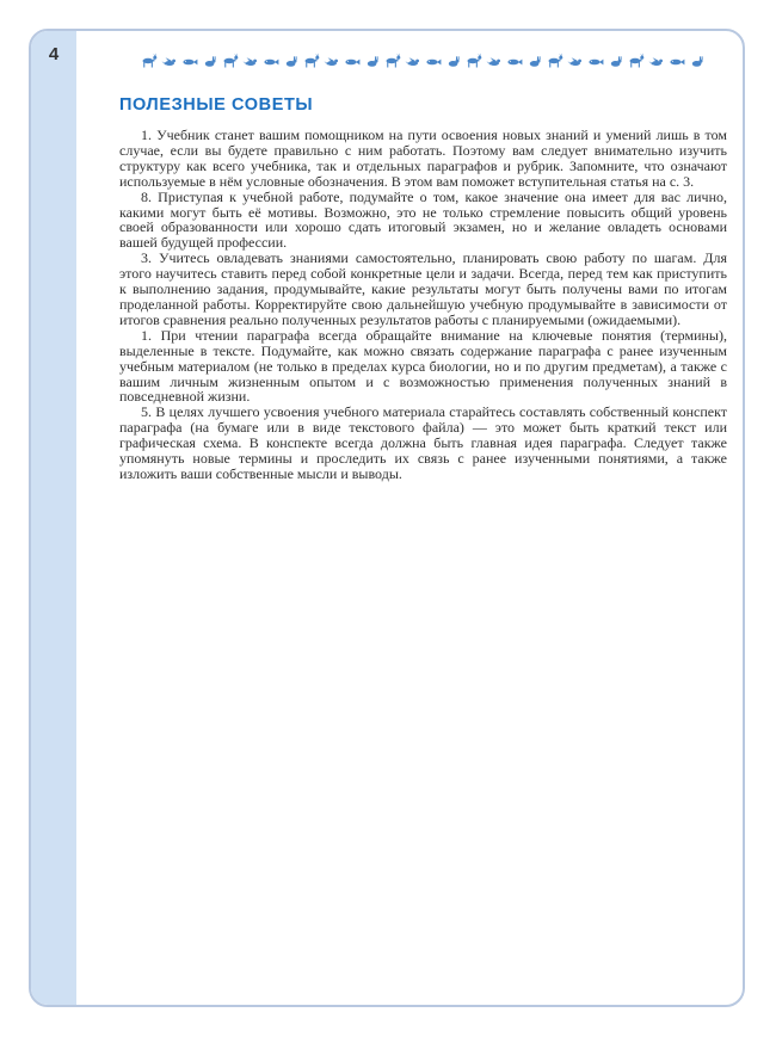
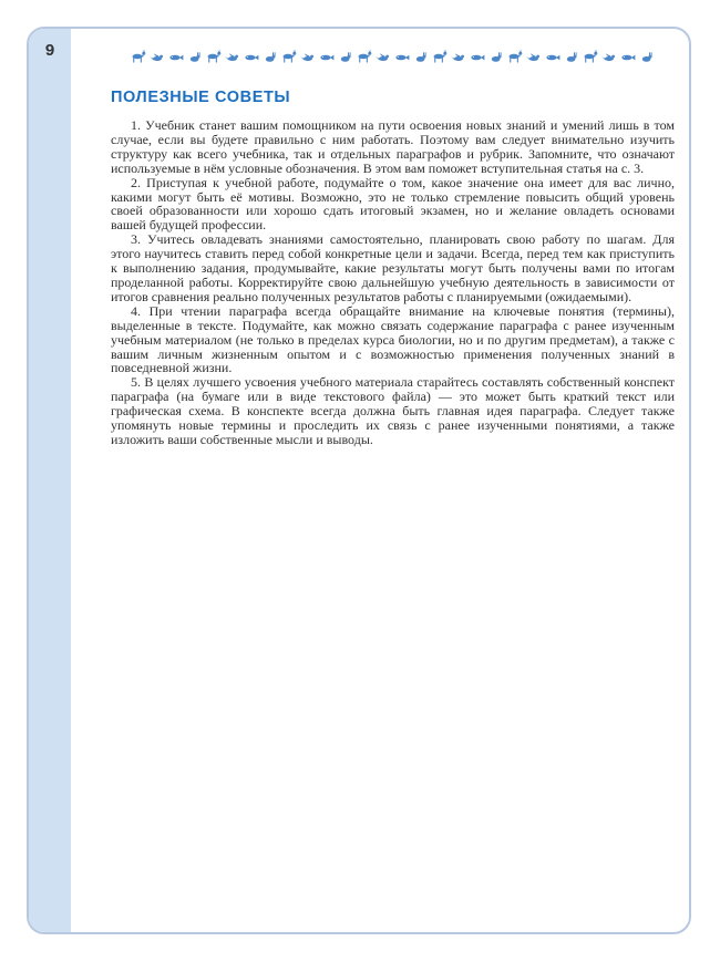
- 4
+ 9
  ПОЛЕЗНЫЕ СОВЕТЫ
  1. Учебник станет вашим помощником на пути освоения новых знаний и умений лишь в том случае, если вы будете правильно с ним работать. Поэтому вам следует внимательно изучить структуру как всего учебника, так и отдельных параграфов и рубрик. Запомните, что означают используемые в нём условные обозначения. В этом вам поможет вступительная статья на с. 3.
- 8. Приступая к учебной работе, подумайте о том, какое значение она имеет для вас лично, какими могут быть её мотивы. Возможно, это не только стремление повысить общий уровень своей образованности или хорошо сдать итоговый экзамен, но и желание овладеть основами вашей будущей профессии.
+ 2. Приступая к учебной работе, подумайте о том, какое значение она имеет для вас лично, какими могут быть её мотивы. Возможно, это не только стремление повысить общий уровень своей образованности или хорошо сдать итоговый экзамен, но и желание овладеть основами вашей будущей профессии.
- 3. Учитесь овладевать знаниями самостоятельно, планировать свою работу по шагам. Для этого научитесь ставить перед собой конкретные цели и задачи. Всегда, перед тем как приступить к выполнению задания, продумывайте, какие результаты могут быть получены вами по итогам проделанной работы. Корректируйте свою дальнейшую учебную продумывайте в зависимости от итогов сравнения реально полученных результатов работы с планируемыми (ожидаемыми).
+ 3. Учитесь овладевать знаниями самостоятельно, планировать свою работу по шагам. Для этого научитесь ставить перед собой конкретные цели и задачи. Всегда, перед тем как приступить к выполнению задания, продумывайте, какие результаты могут быть получены вами по итогам проделанной работы. Корректируйте свою дальнейшую учебную деятельность в зависимости от итогов сравнения реально полученных результатов работы с планируемыми (ожидаемыми).
- 1. При чтении параграфа всегда обращайте внимание на ключевые понятия (термины), выделенные в тексте. Подумайте, как можно связать содержание параграфа с ранее изученным учебным материалом (не только в пределах курса биологии, но и по другим предметам), а также с вашим личным жизненным опытом и с возможностью применения полученных знаний в повседневной жизни.
+ 4. При чтении параграфа всегда обращайте внимание на ключевые понятия (термины), выделенные в тексте. Подумайте, как можно связать содержание параграфа с ранее изученным учебным материалом (не только в пределах курса биологии, но и по другим предметам), а также с вашим личным жизненным опытом и с возможностью применения полученных знаний в повседневной жизни.
  5. В целях лучшего усвоения учебного материала старайтесь составлять собственный конспект параграфа (на бумаге или в виде текстового файла) — это может быть краткий текст или графическая схема. В конспекте всегда должна быть главная идея параграфа. Следует также упомянуть новые термины и проследить их связь с ранее изученными понятиями, а также изложить ваши собственные мысли и выводы.
